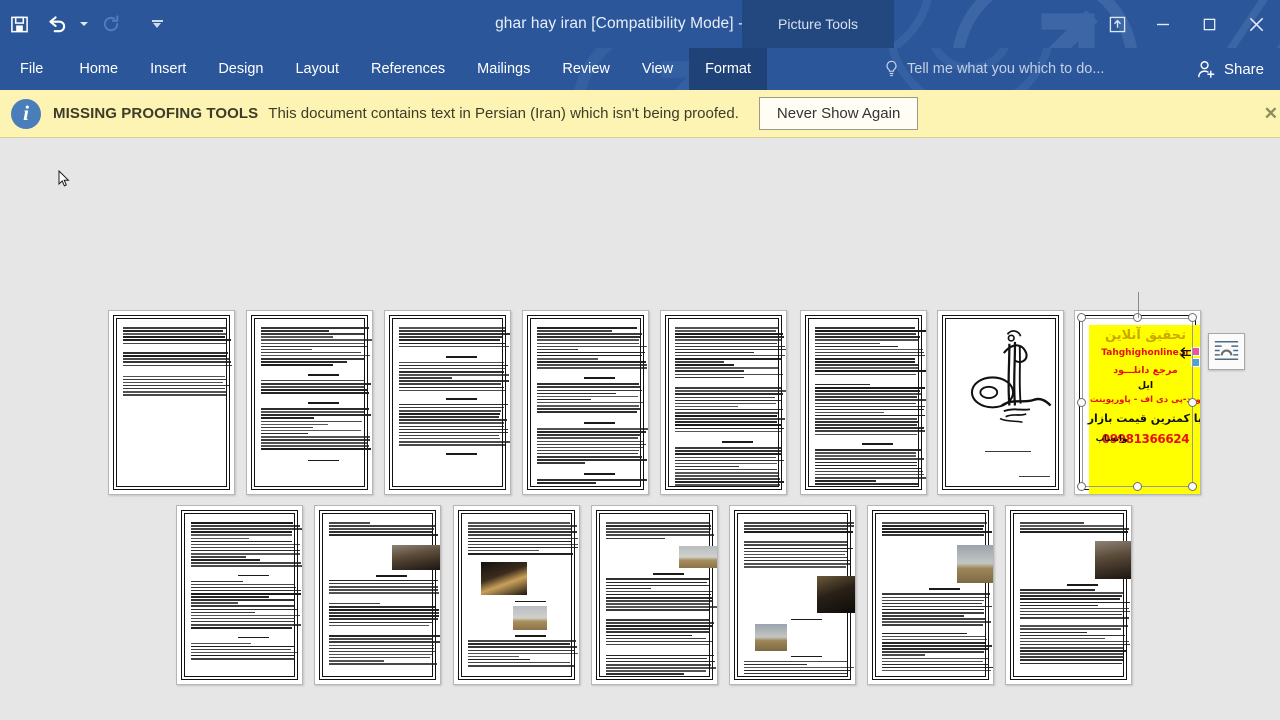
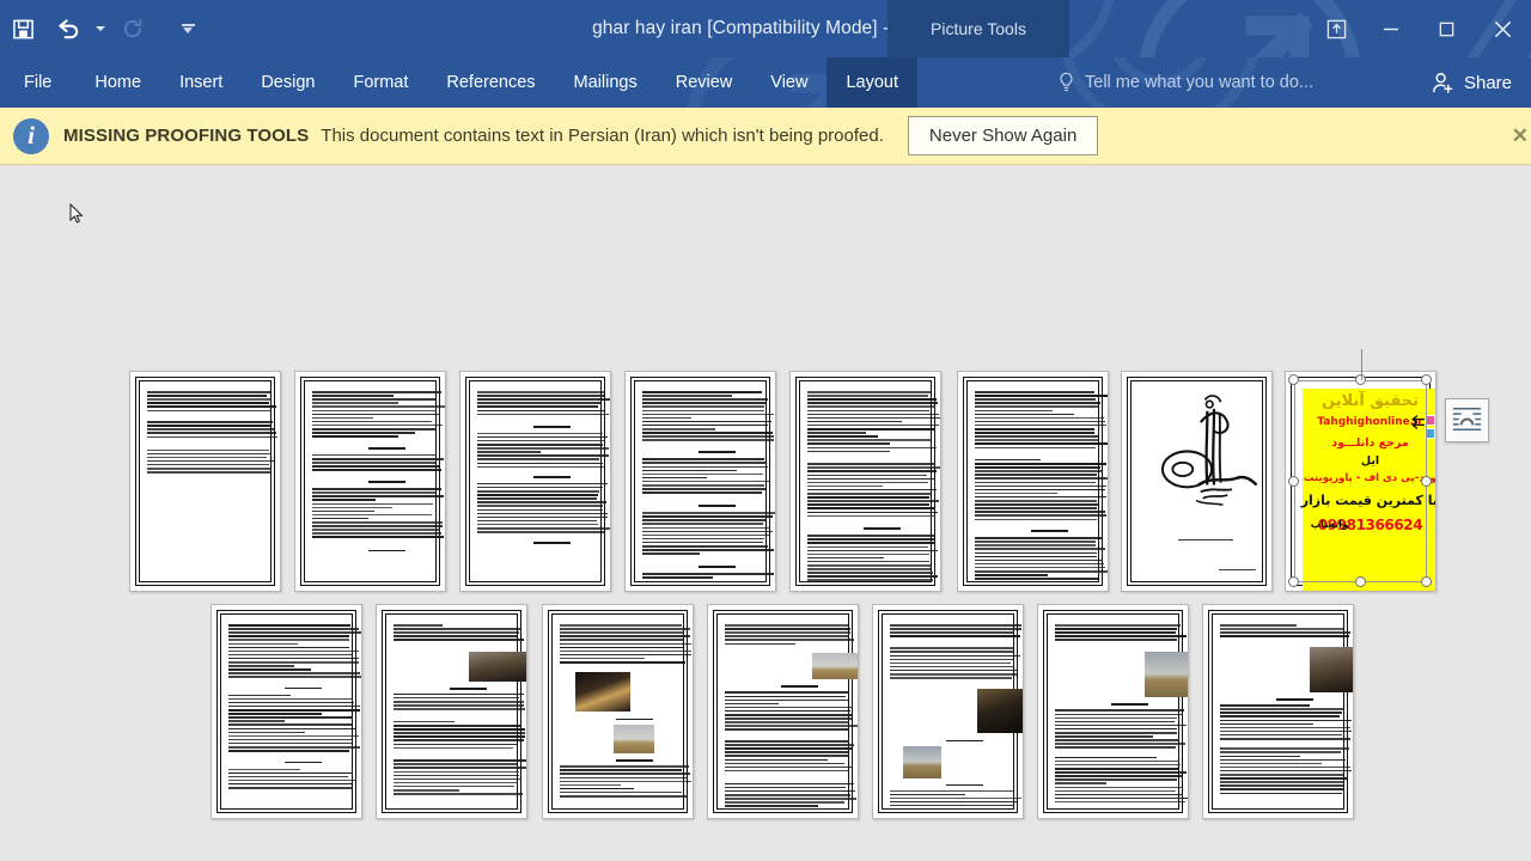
  ghar hay iran [Compatibility Mode] -
  Picture Tools
  File
  Home
  Insert
  Design
- Layout
+ Format
  References
  Mailings
  Review
  View
- Format
+ Layout
- Tell me what you which to do...
+ Tell me what you want to do...
  Share
  i
  MISSING PROOFING TOOLS
  This document contains text in Persian (Iran) which isn't being proofed.
  Never Show Again
  ✕
  تحقیق آنلاین
  Tahghighonline.r
  مرجع دانلـــود
  ایل
  و-پی دی اف - پاورپوینت
  با کمترین قیمت بازار
  09981366624
  واتساپ
